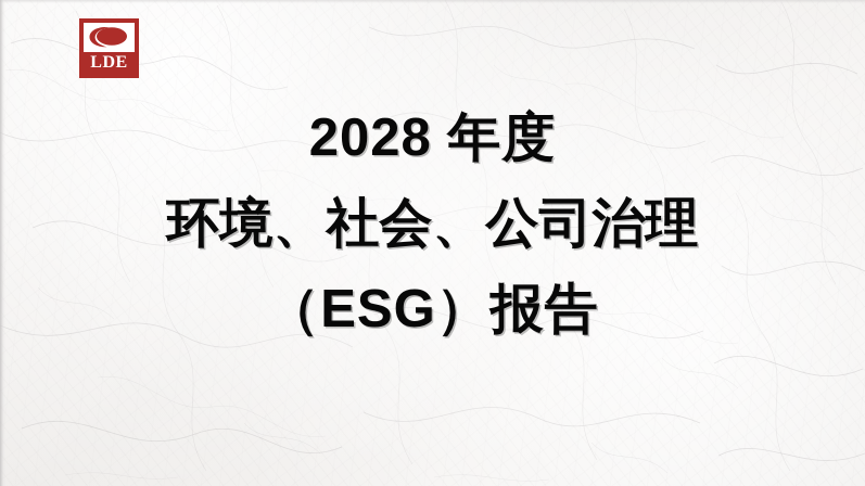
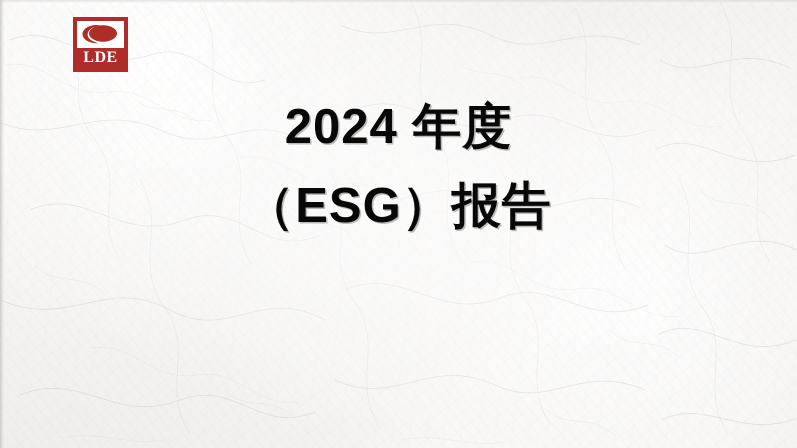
  LDE
- 2028 年度
+ 2024 年度
- 环境、社会、公司治理
  （ESG）报告
